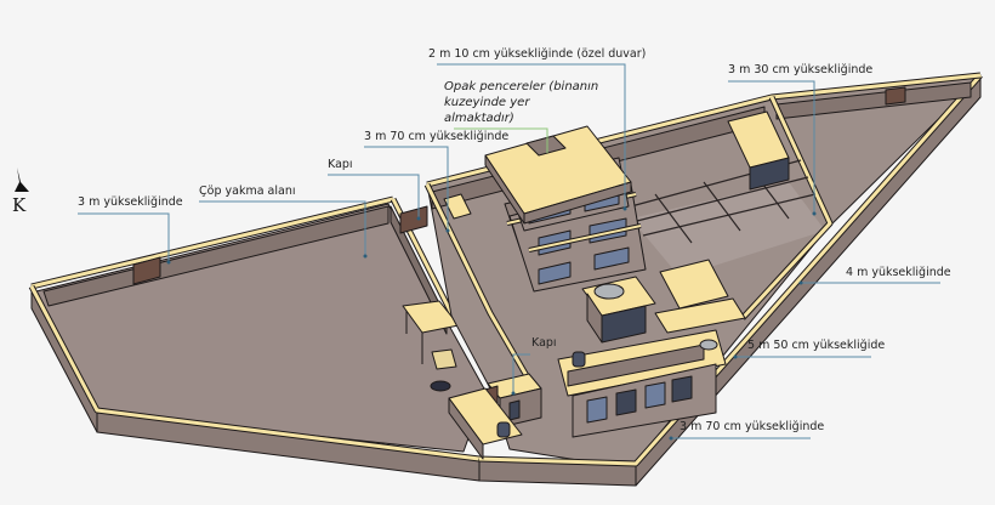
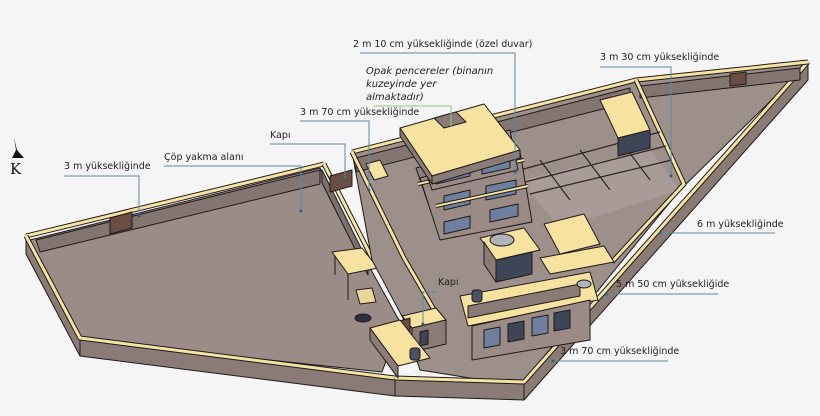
  K
  3 m yüksekliğinde
  Çöp yakma alanı
  Kapı
  3 m 70 cm yüksekliğinde
  Opak pencereler (binanın kuzeyinde yer almaktadır)
  2 m 10 cm yüksekliğinde (özel duvar)
  3 m 30 cm yüksekliğinde
- 4 m yüksekliğinde
+ 6 m yüksekliğinde
  Kapı
  5 m 50 cm yüksekliğide
  3 m 70 cm yüksekliğinde
